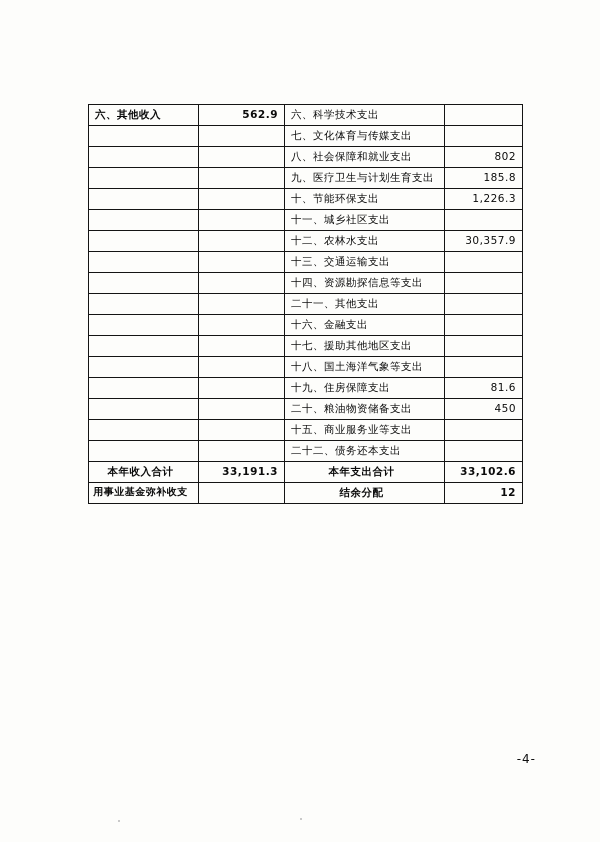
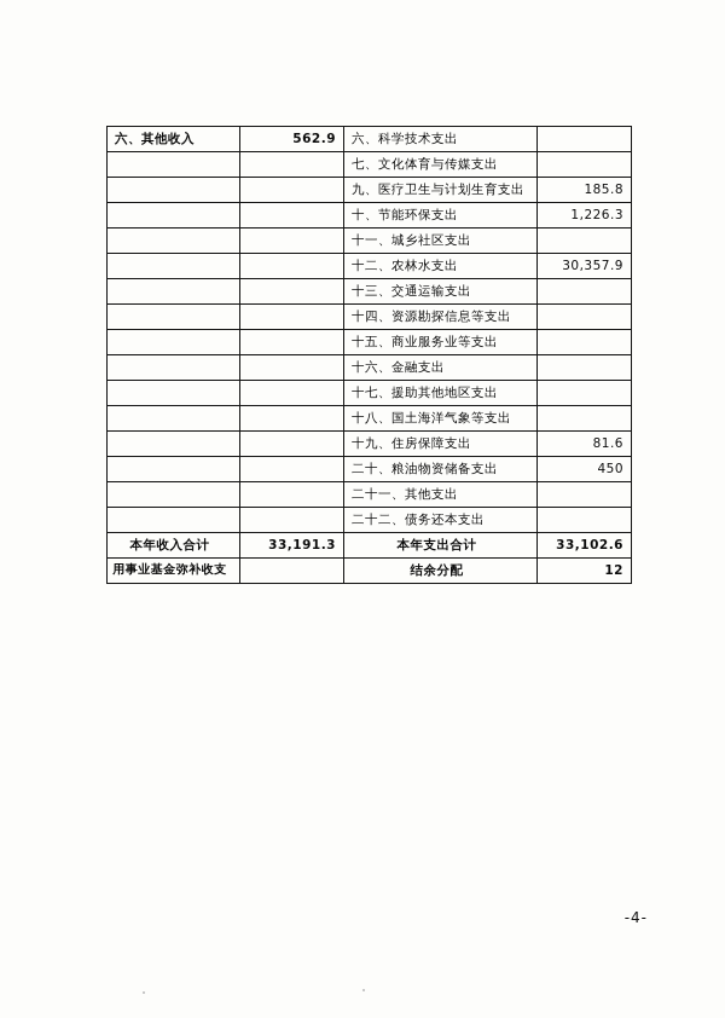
  六、其他收入	562.9	六、科学技术支出
  		七、文化体育与传媒支出
- 		八、社会保障和就业支出	802
  		九、医疗卫生与计划生育支出	185.8
  		十、节能环保支出	1,226.3
  		十一、城乡社区支出
  		十二、农林水支出	30,357.9
  		十三、交通运输支出
  		十四、资源勘探信息等支出
- 		二十一、其他支出
+ 		十五、商业服务业等支出
  		十六、金融支出
  		十七、援助其他地区支出
  		十八、国土海洋气象等支出
  		十九、住房保障支出	81.6
  		二十、粮油物资储备支出	450
- 		十五、商业服务业等支出
+ 		二十一、其他支出
  		二十二、债务还本支出
  本年收入合计	33,191.3	本年支出合计	33,102.6
  用事业基金弥补收支		结余分配	12
  -4-
